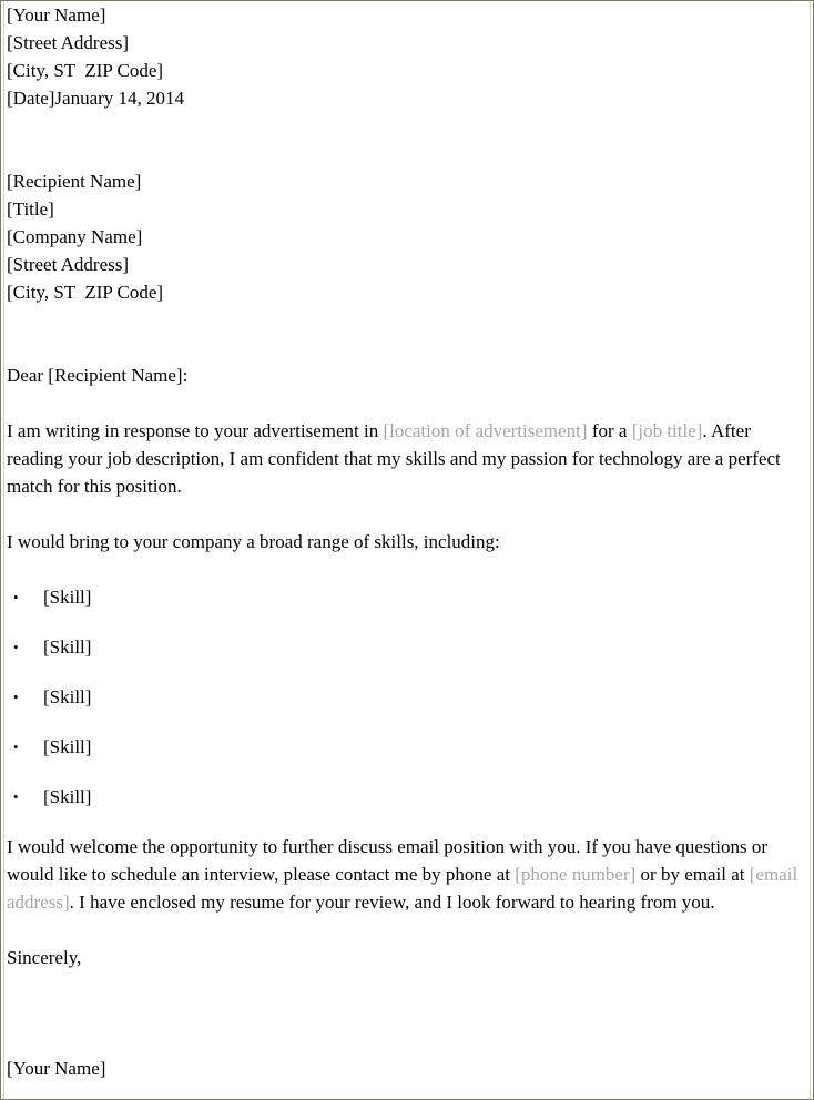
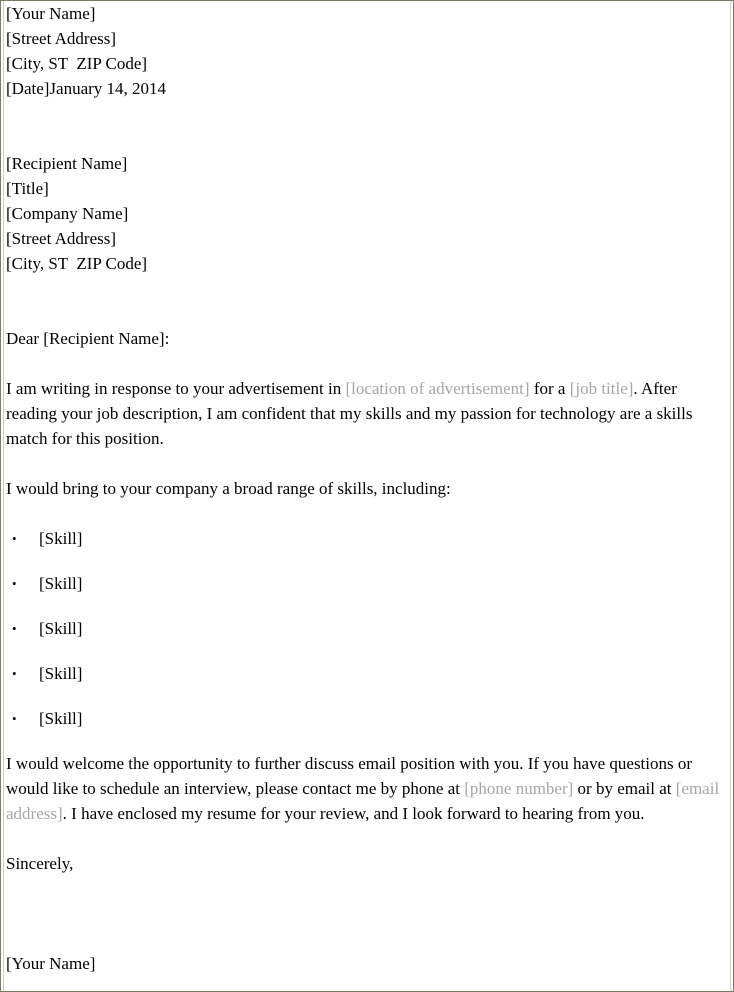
  [Your Name]
  [Street Address]
  [City, ST ZIP Code]
  [Date]January 14, 2014
  [Recipient Name]
  [Title]
  [Company Name]
  [Street Address]
  [City, ST ZIP Code]
  Dear [Recipient Name]:
- I am writing in response to your advertisement in [location of advertisement] for a [job title]. After reading your job description, I am confident that my skills and my passion for technology are a perfect match for this position.
+ I am writing in response to your advertisement in [location of advertisement] for a [job title]. After reading your job description, I am confident that my skills and my passion for technology are a skills match for this position.
  I would bring to your company a broad range of skills, including:
  •
  [Skill]
  •
  [Skill]
  •
  [Skill]
  •
  [Skill]
  •
  [Skill]
  I would welcome the opportunity to further discuss email position with you. If you have questions or would like to schedule an interview, please contact me by phone at [phone number] or by email at [email address]. I have enclosed my resume for your review, and I look forward to hearing from you.
  Sincerely,
  [Your Name]
